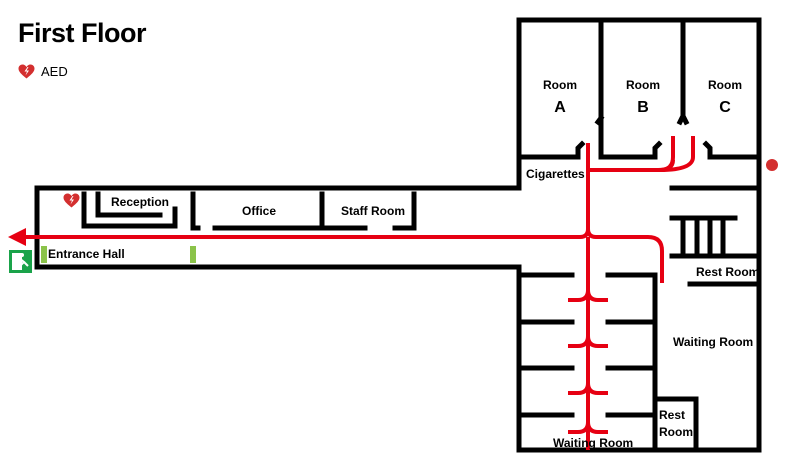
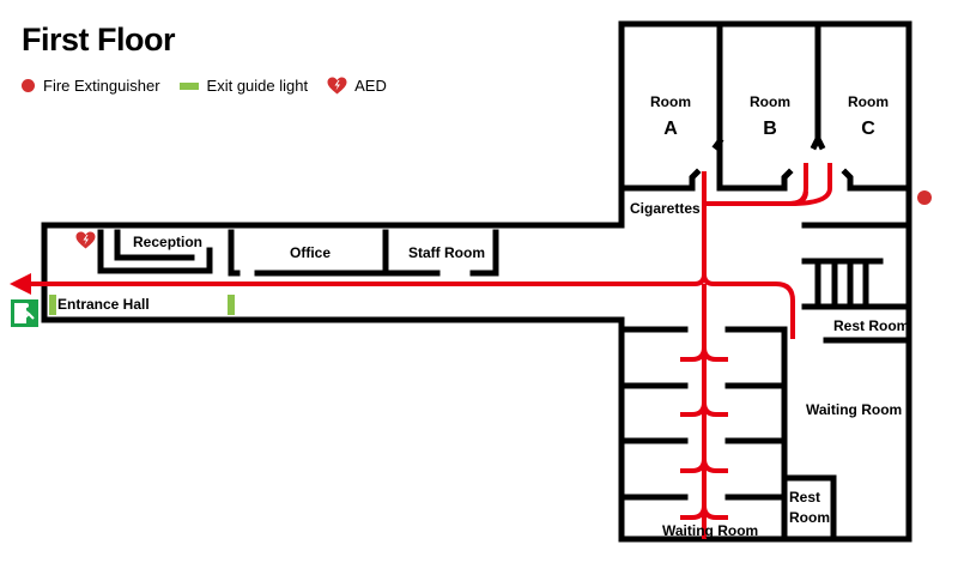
  First Floor
+ Fire Extinguisher
+ Exit guide light
  AED
  Room
  A
  Room
  B
  Room
  C
  Cigarettes
  Reception
  Office
  Staff Room
  Entrance Hall
  Rest Room
  Waiting Room
  Rest
  Room
  Waiting Room
